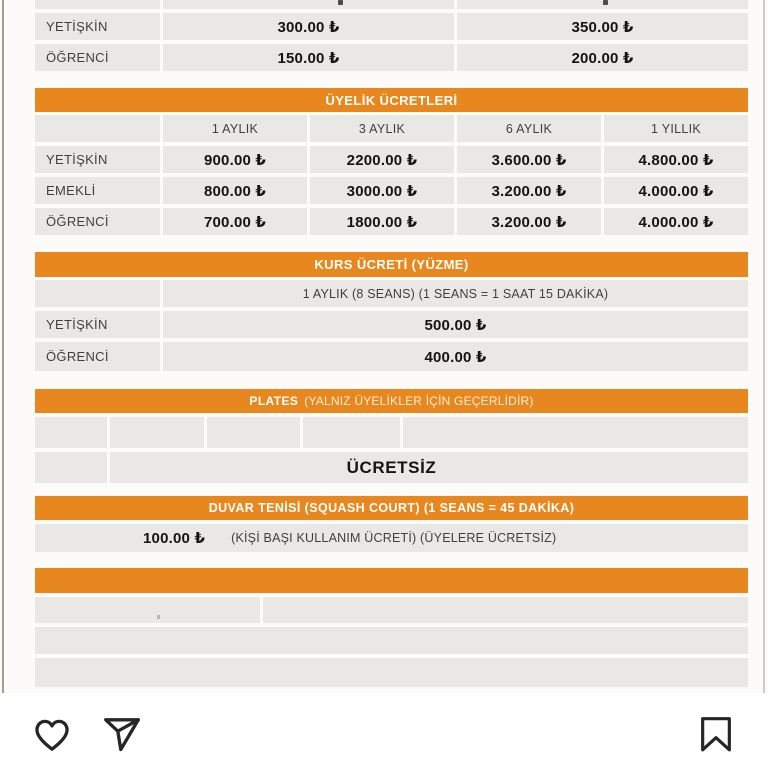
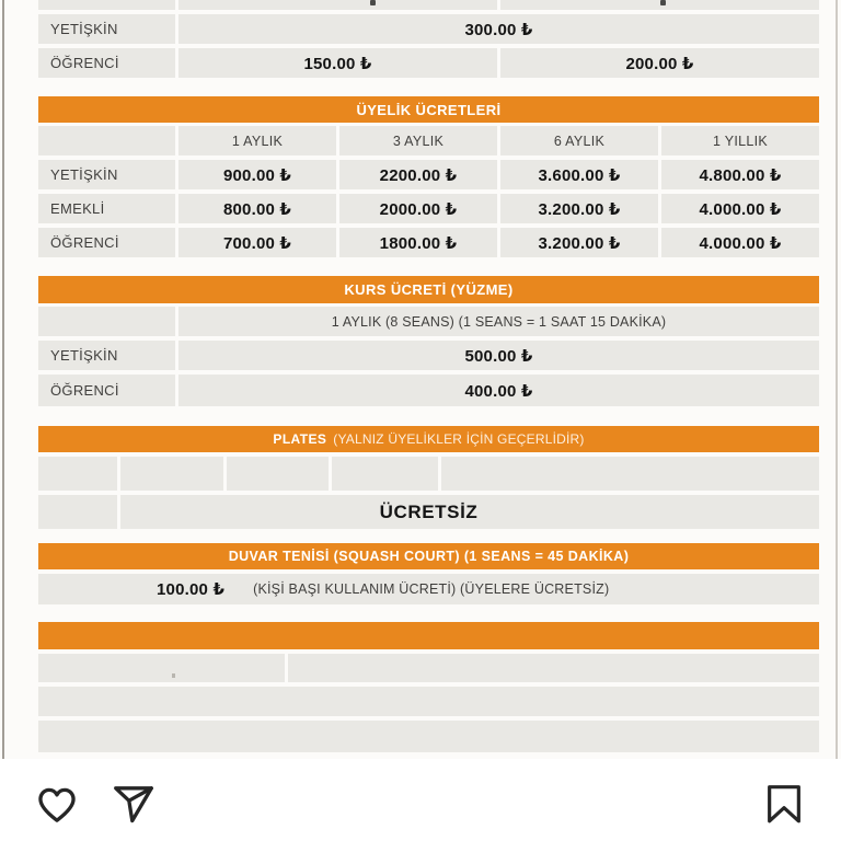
  YETİŞKİN
  300.00 ₺
- 350.00 ₺
  ÖĞRENCİ
  150.00 ₺
  200.00 ₺
  ÜYELİK ÜCRETLERİ
  1 AYLIK
  3 AYLIK
  6 AYLIK
  1 YILLIK
  YETİŞKİN
  900.00 ₺
  2200.00 ₺
  3.600.00 ₺
  4.800.00 ₺
  EMEKLİ
  800.00 ₺
- 3000.00 ₺
+ 2000.00 ₺
  3.200.00 ₺
  4.000.00 ₺
  ÖĞRENCİ
  700.00 ₺
  1800.00 ₺
  3.200.00 ₺
  4.000.00 ₺
  KURS ÜCRETİ (YÜZME)
  1 AYLIK (8 SEANS) (1 SEANS = 1 SAAT 15 DAKİKA)
  YETİŞKİN
  500.00 ₺
  ÖĞRENCİ
  400.00 ₺
  PLATES
  (YALNIZ ÜYELİKLER İÇİN GEÇERLİDİR)
  ÜCRETSİZ
  DUVAR TENİSİ (SQUASH COURT) (1 SEANS = 45 DAKİKA)
  100.00 ₺
  (KİŞİ BAŞI KULLANIM ÜCRETİ) (ÜYELERE ÜCRETSİZ)
